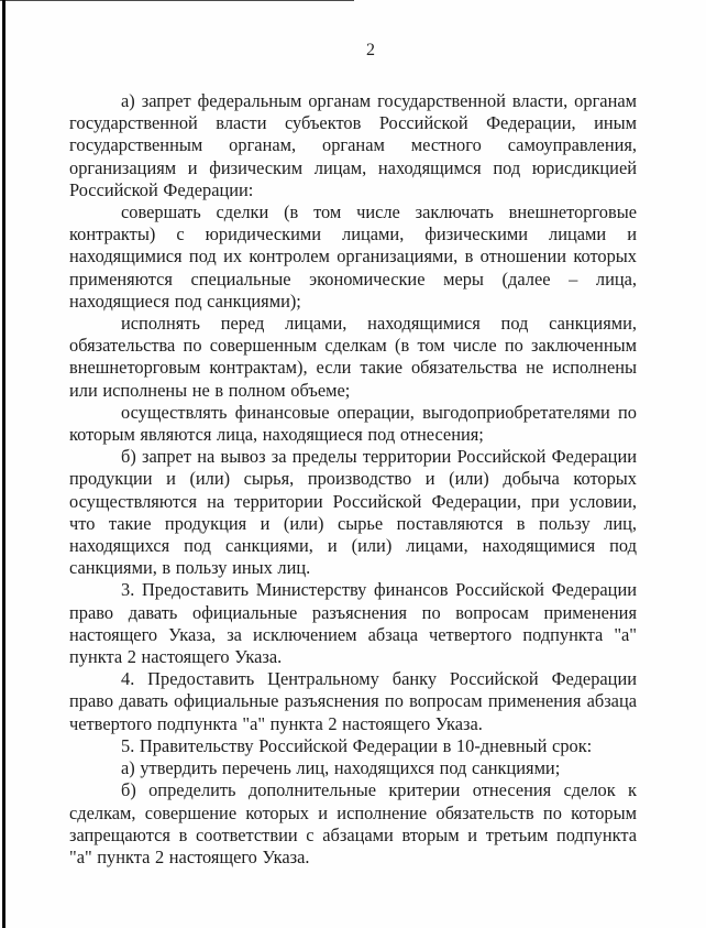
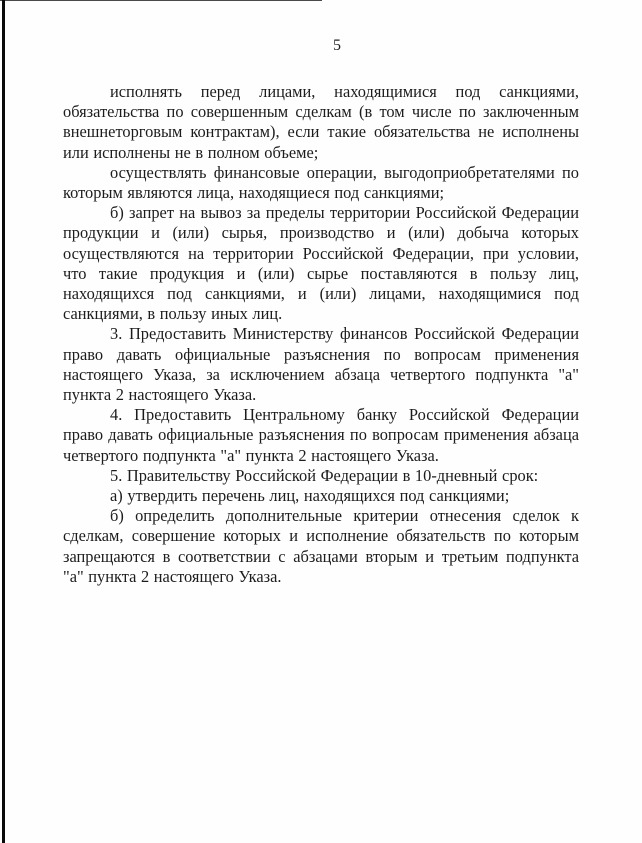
- 2
+ 5
- а) запрет федеральным органам государственной власти, органам государственной власти субъектов Российской Федерации, иным государственным органам, органам местного самоуправления, организациям и физическим лицам, находящимся под юрисдикцией Российской Федерации:
- совершать сделки (в том числе заключать внешнеторговые контракты) с юридическими лицами, физическими лицами и находящимися под их контролем организациями, в отношении которых применяются специальные экономические меры (далее – лица, находящиеся под санкциями);
  исполнять перед лицами, находящимися под санкциями, обязательства по совершенным сделкам (в том числе по заключенным внешнеторговым контрактам), если такие обязательства не исполнены или исполнены не в полном объеме;
- осуществлять финансовые операции, выгодоприобретателями по которым являются лица, находящиеся под отнесения;
+ осуществлять финансовые операции, выгодоприобретателями по которым являются лица, находящиеся под санкциями;
  б) запрет на вывоз за пределы территории Российской Федерации продукции и (или) сырья, производство и (или) добыча которых осуществляются на территории Российской Федерации, при условии, что такие продукция и (или) сырье поставляются в пользу лиц, находящихся под санкциями, и (или) лицами, находящимися под санкциями, в пользу иных лиц.
  3. Предоставить Министерству финансов Российской Федерации право давать официальные разъяснения по вопросам применения настоящего Указа, за исключением абзаца четвертого подпункта "а" пункта 2 настоящего Указа.
  4. Предоставить Центральному банку Российской Федерации право давать официальные разъяснения по вопросам применения абзаца четвертого подпункта "а" пункта 2 настоящего Указа.
  5. Правительству Российской Федерации в 10-дневный срок:
  а) утвердить перечень лиц, находящихся под санкциями;
  б) определить дополнительные критерии отнесения сделок к сделкам, совершение которых и исполнение обязательств по которым запрещаются в соответствии с абзацами вторым и третьим подпункта "а" пункта 2 настоящего Указа.
